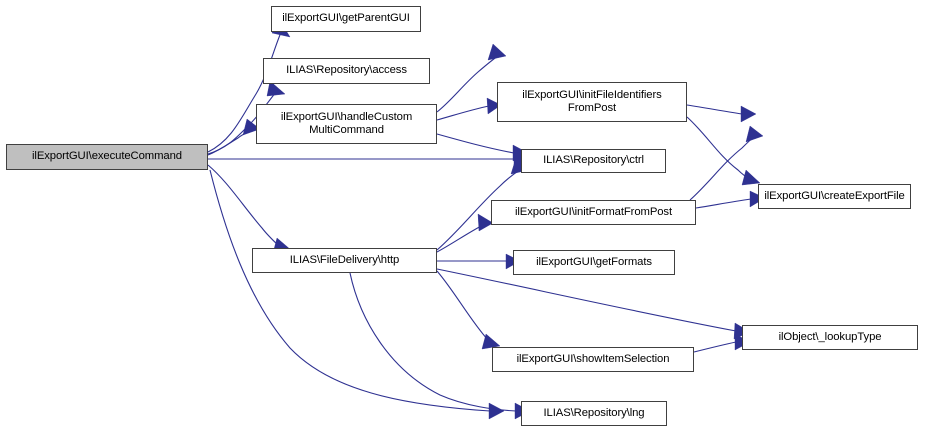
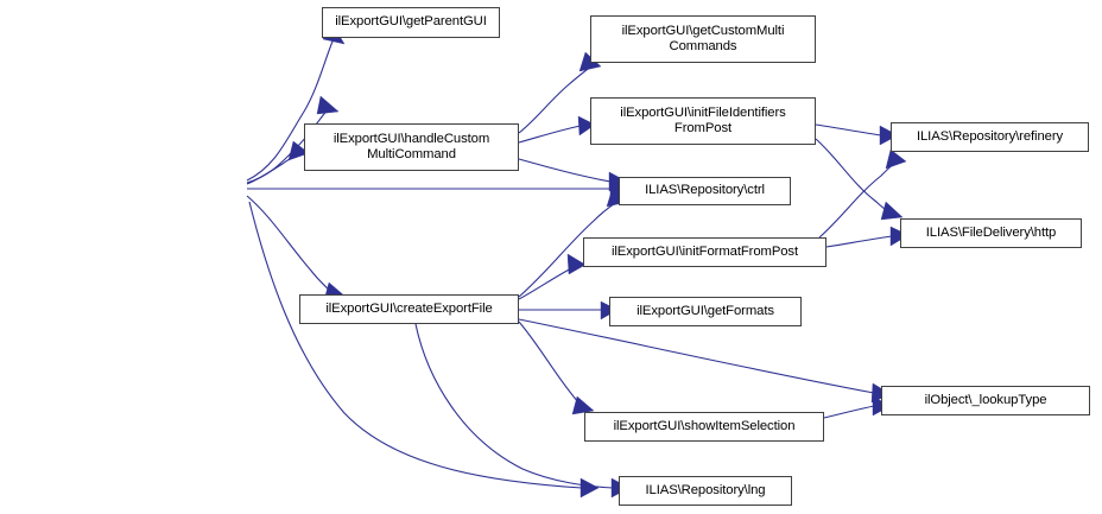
- ilExportGUI\executeCommand
  ilExportGUI\getParentGUI
- ILIAS\Repository\access
  ilExportGUI\handleCustom
  MultiCommand
+ ilExportGUI\getCustomMulti
+ Commands
  ilExportGUI\initFileIdentifiers
  FromPost
  ILIAS\Repository\ctrl
+ ILIAS\Repository\refinery
- ilExportGUI\createExportFile
+ ILIAS\FileDelivery\http
  ilExportGUI\initFormatFromPost
  ilExportGUI\getFormats
- ILIAS\FileDelivery\http
+ ilExportGUI\createExportFile
  ilObject\_lookupType
  ilExportGUI\showItemSelection
  ILIAS\Repository\lng
